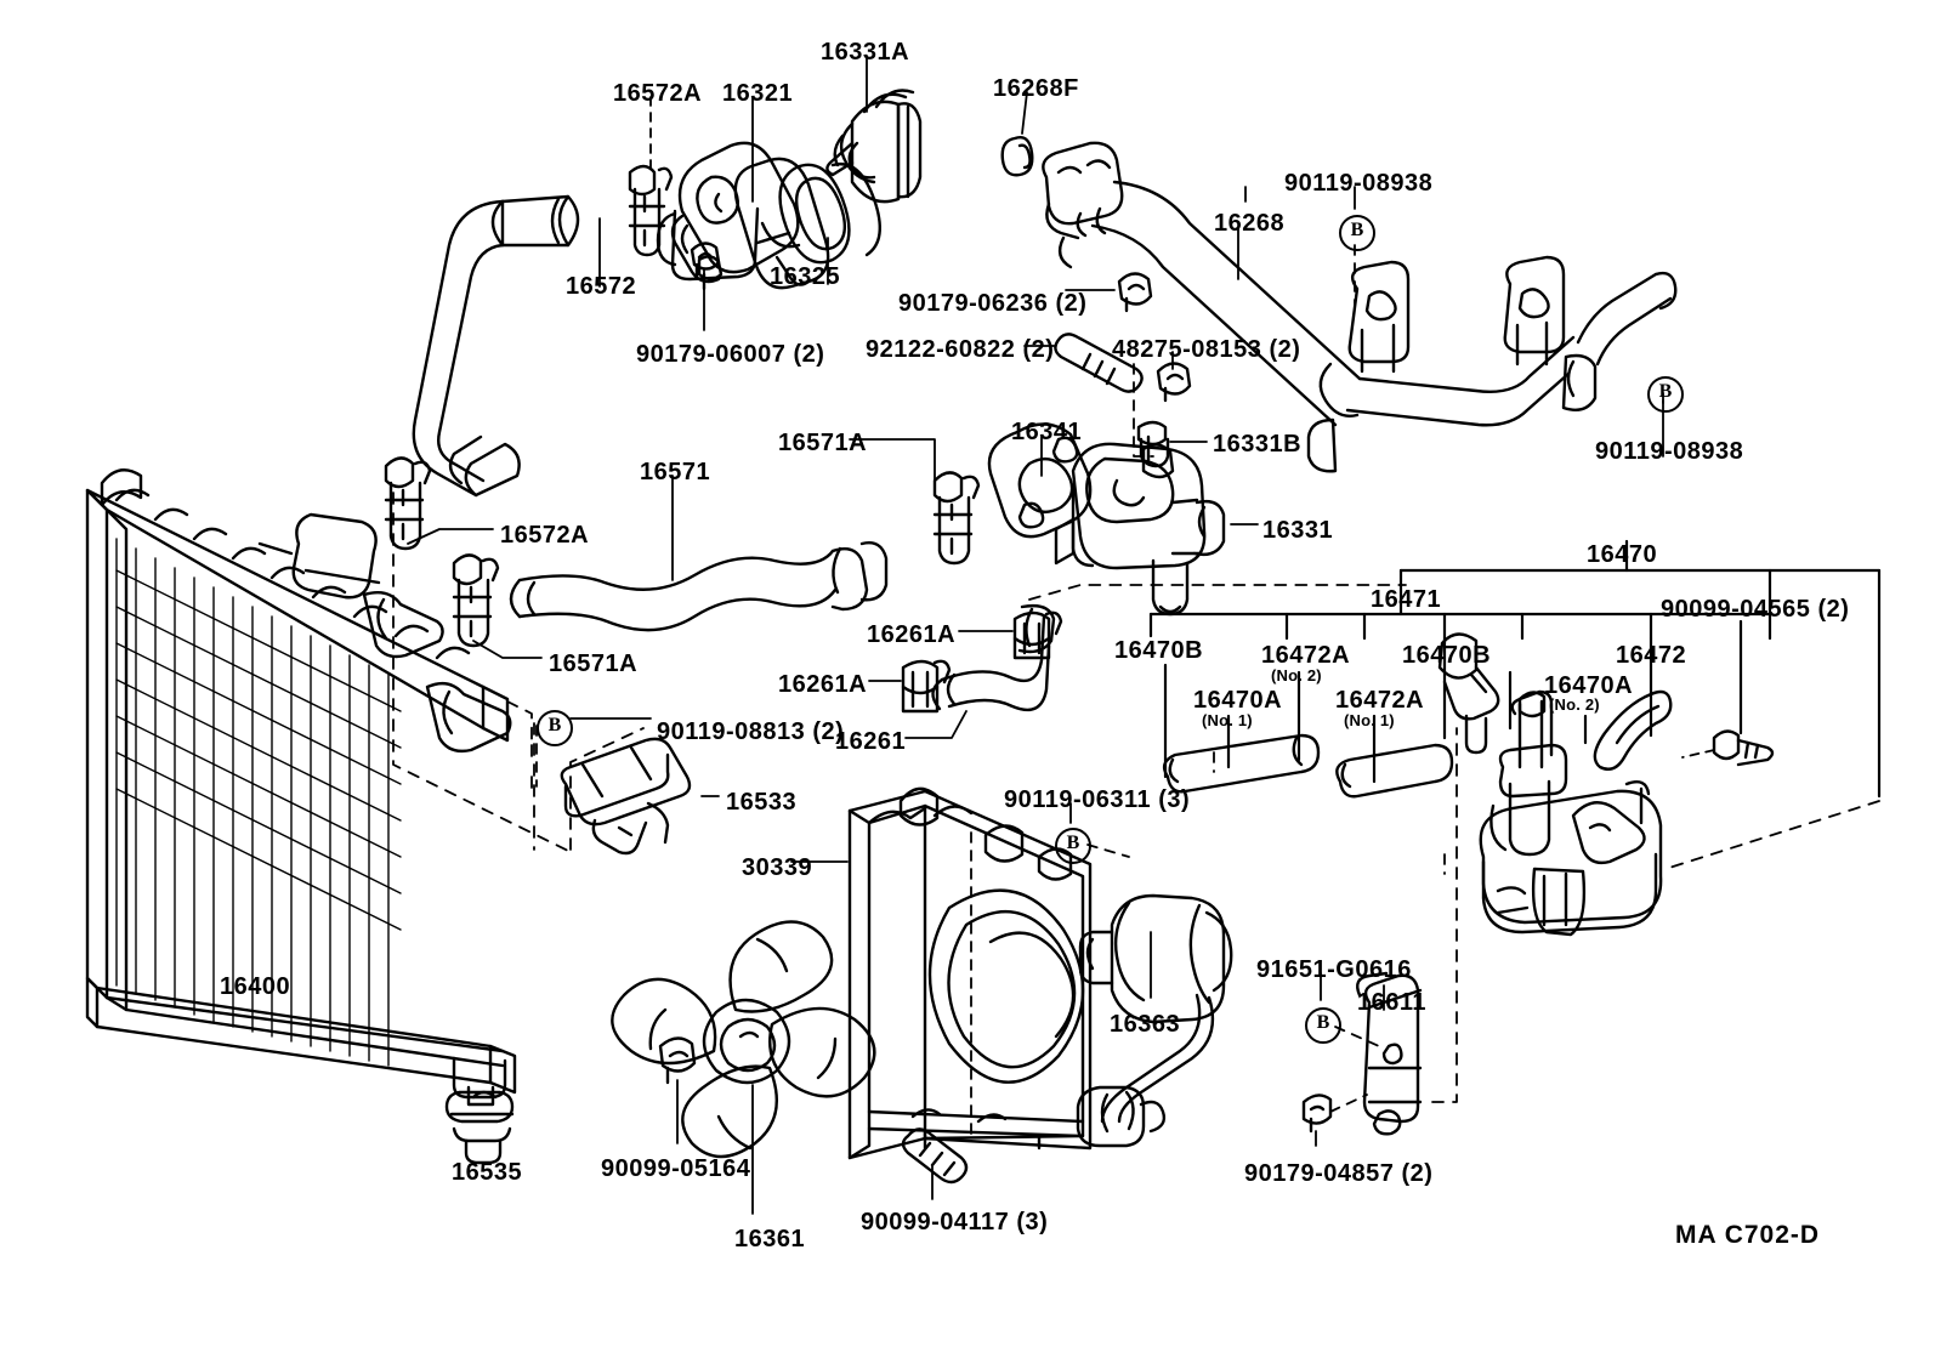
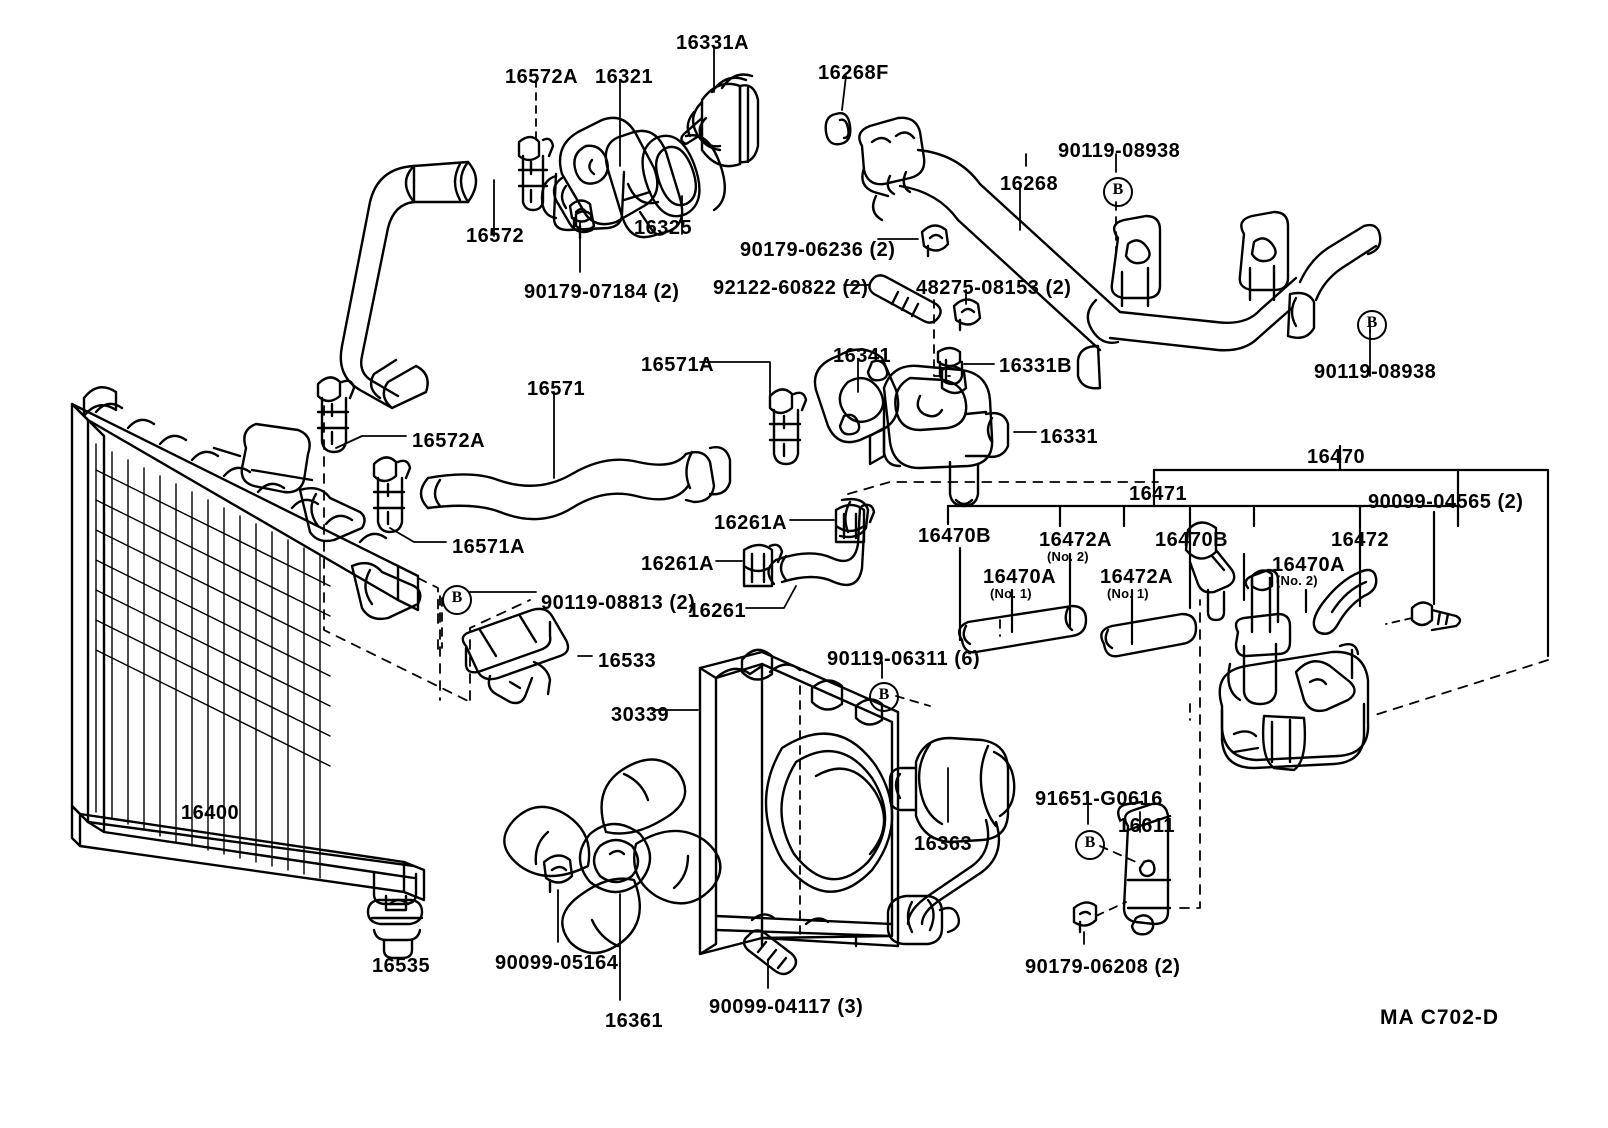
  16331A
  16572A
  16321
  16268F
  90119-08938
  16268
  16572
  16325
  90179-06236 (2)
- 90179-06007 (2)
+ 90179-07184 (2)
  92122-60822 (2)
  48275-08153 (2)
  16341
  16331B
  90119-08938
  16571A
  16571
  16572A
  16331
  16470
  16471
  90099-04565 (2)
  16571A
  16261A
  16470B
  16472A
  (No. 2)
  16470B
  16472
  16470A
  (No. 2)
  16261A
  16470A
  (No. 1)
  16472A
  (No. 1)
  90119-08813 (2)
  16261
  16533
- 90119-06311 (3)
+ 90119-06311 (6)
  30339
  16400
  91651-G0616
  16611
  16363
  90099-05164
- 90179-04857 (2)
+ 90179-06208 (2)
  16535
  90099-04117 (3)
  16361
  B
  B
  B
  B
  B
  MA C702-D
